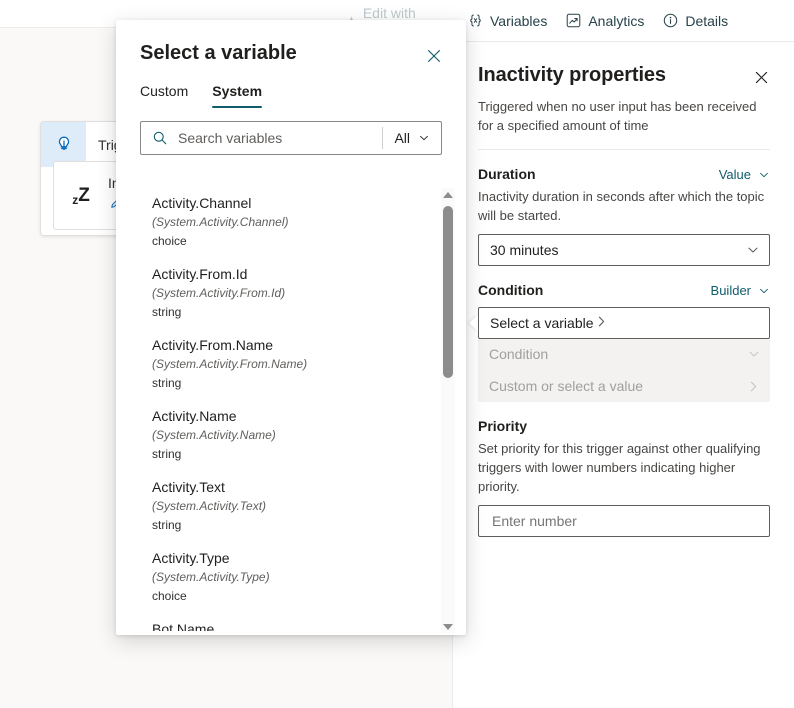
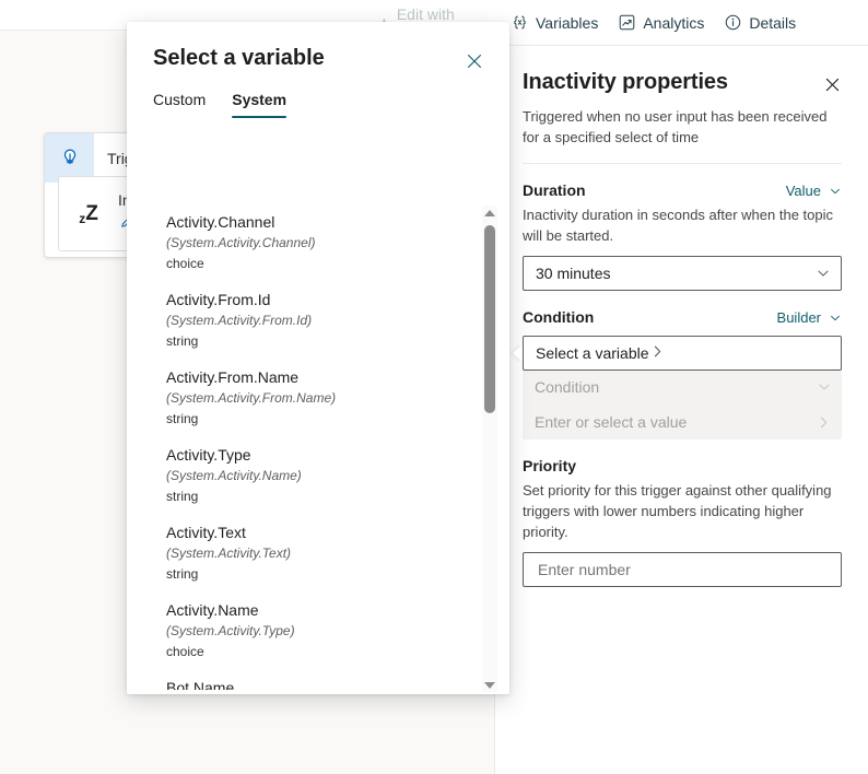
  z
  Z
  Variables
  Analytics
  Details
  Inactivity properties
- Triggered when no user input has been received for a specified amount of time
+ Triggered when no user input has been received for a specified select of time
  Duration
  Value
- Inactivity duration in seconds after which the topic will be started.
+ Inactivity duration in seconds after when the topic will be started.
  30 minutes
  Condition
  Builder
  Select a variable
  Condition
- Custom or select a value
+ Enter or select a value
  Priority
  Set priority for this trigger against other qualifying triggers with lower numbers indicating higher priority.
  Enter number
  Select a variable
  Custom
  System
- Search variables
- All
  Activity.Channel
  (System.Activity.Channel)
  choice
  Activity.From.Id
  (System.Activity.From.Id)
  string
  Activity.From.Name
  (System.Activity.From.Name)
  string
- Activity.Name
+ Activity.Type
  (System.Activity.Name)
  string
  Activity.Text
  (System.Activity.Text)
  string
- Activity.Type
+ Activity.Name
  (System.Activity.Type)
  choice
  Bot.Name
